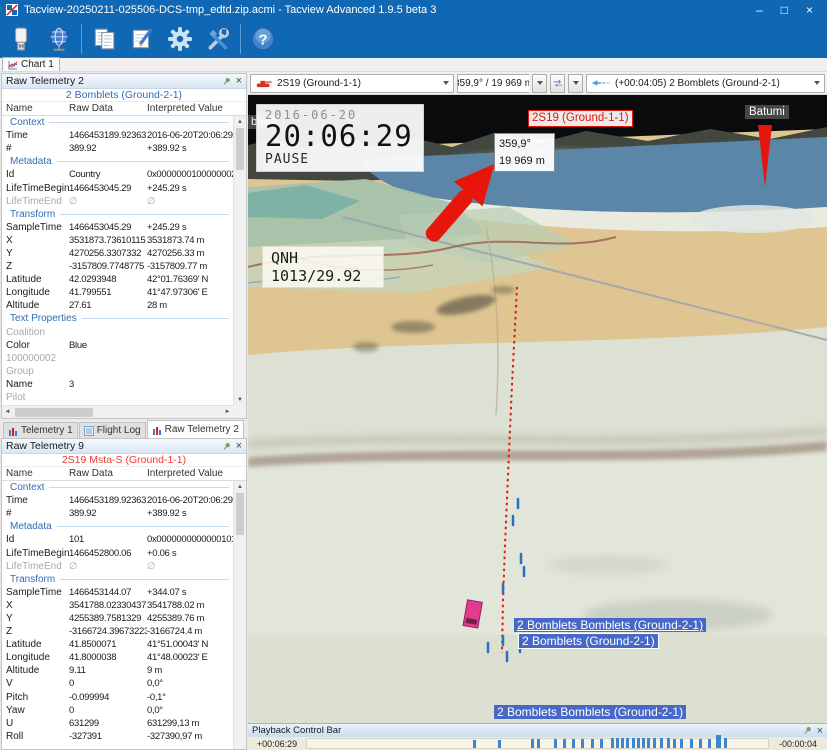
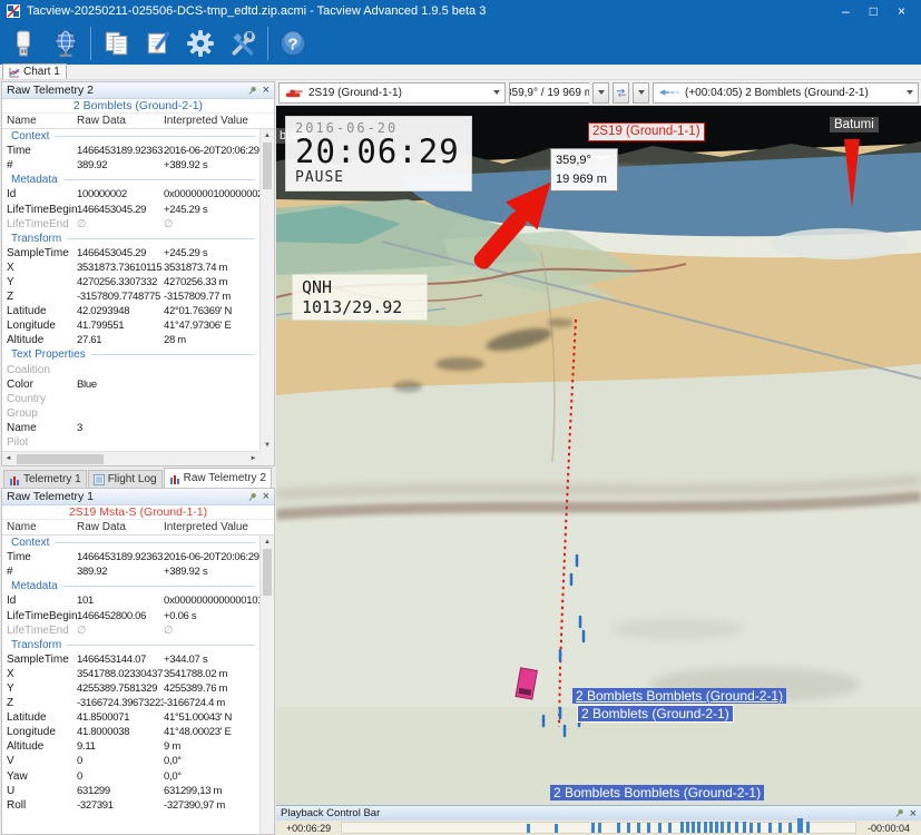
  Tacview-20250211-025506-DCS-tmp_edtd.zip.acmi - Tacview Advanced 1.9.5 beta 3
  –
  □
  ×
  ?
  Chart 1
  Raw Telemetry 2
  ×
  2 Bomblets (Ground-2-1)
  Name
  Raw Data
  Interpreted Value
  Context
  Time
  1466453189.92363
  2016-06-20T20:06:29
  #
  389.92
  +389.92 s
  Metadata
  Id
- Country
+ 100000002
  0x000000010000000
  LifeTimeBegin
  1466453045.29
  +245.29 s
  LifeTimeEnd
  ∅
  ∅
  Transform
  SampleTime
  1466453045.29
  +245.29 s
  X
  3531873.73610115
  3531873.74 m
  Y
  4270256.3307332
  4270256.33 m
  Z
  -3157809.7748775
  -3157809.77 m
  Latitude
  42.0293948
  42°01.76369' N
  Longitude
  41.799551
  41°47.97306' E
  Altitude
  27.61
  28 m
  Text Properties
  Coalition
  Color
  Blue
- 100000002
+ Country
  Group
  Name
  3
  Pilot
  Telemetry 1
  Flight Log
  Raw Telemetry 2
- Raw Telemetry 9
+ Raw Telemetry 1
  ×
  2S19 Msta-S (Ground-1-1)
  Name
  Raw Data
  Interpreted Value
  Context
  Time
  1466453189.92363
  2016-06-20T20:06:29
  #
  389.92
  +389.92 s
  Metadata
  Id
  101
  0x000000000000010
  LifeTimeBegin
  1466452800.06
  +0.06 s
  LifeTimeEnd
  ∅
  ∅
  Transform
  SampleTime
  1466453144.07
  +344.07 s
  X
  3541788.02330437
  3541788.02 m
  Y
  4255389.7581329
  4255389.76 m
  Z
  -3166724.39673223
  -3166724.4 m
  Latitude
  41.8500071
  41°51.00043' N
  Longitude
  41.8000038
  41°48.00023' E
  Altitude
  9.11
  9 m
  V
  0
  0,0°
- Pitch
- -0.099994
- -0,1°
  Yaw
  0
  0,0°
  U
  631299
  631299,13 m
  Roll
  -327391
  -327390,97 m
  2S19 (Ground-1-1)
  59,9° / 19 969 m
  (+00:04:05) 2 Bomblets (Ground-2-1)
  2016-06-20
  20:06:29
  PAUSE
  2S19 (Ground-1-1)
  Batumi
  359,9°
  19 969 m
  QNH 1013/29.92
  2 Bomblets Bomblets (Ground-2-1)
  2 Bomblets (Ground-2-1)
  2 Bomblets Bomblets (Ground-2-1)
  Playback Control Bar
  ×
  +00:06:29
  -00:00:04
